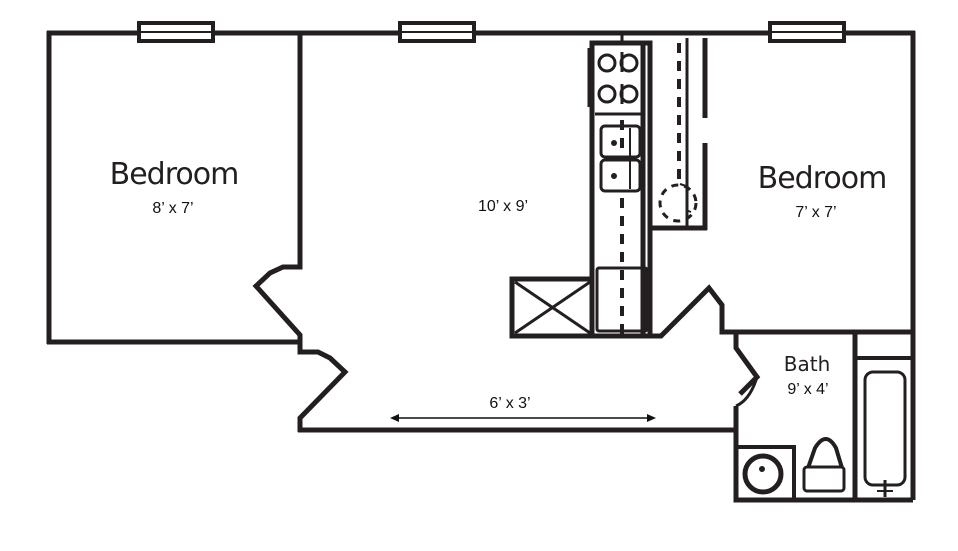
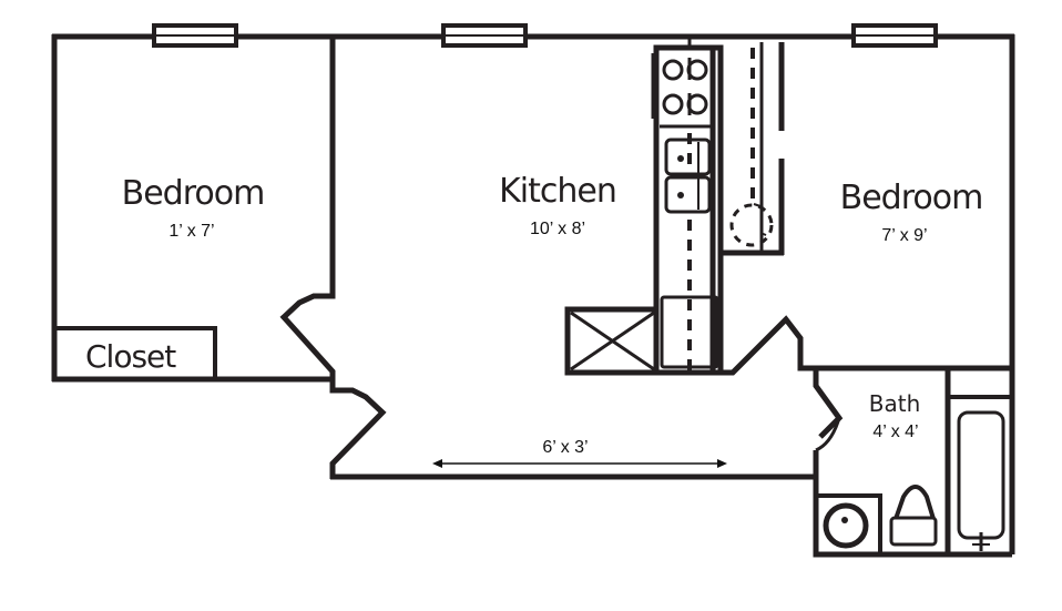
+ Closet
  Bedroom
- 8’ x 7’
+ 1’ x 7’
+ Kitchen
- 10’ x 9’
+ 10’ x 8’
  Bedroom
- 7’ x 7’
+ 7’ x 9’
  Bath
- 9’ x 4’
+ 4’ x 4’
  6’ x 3’
